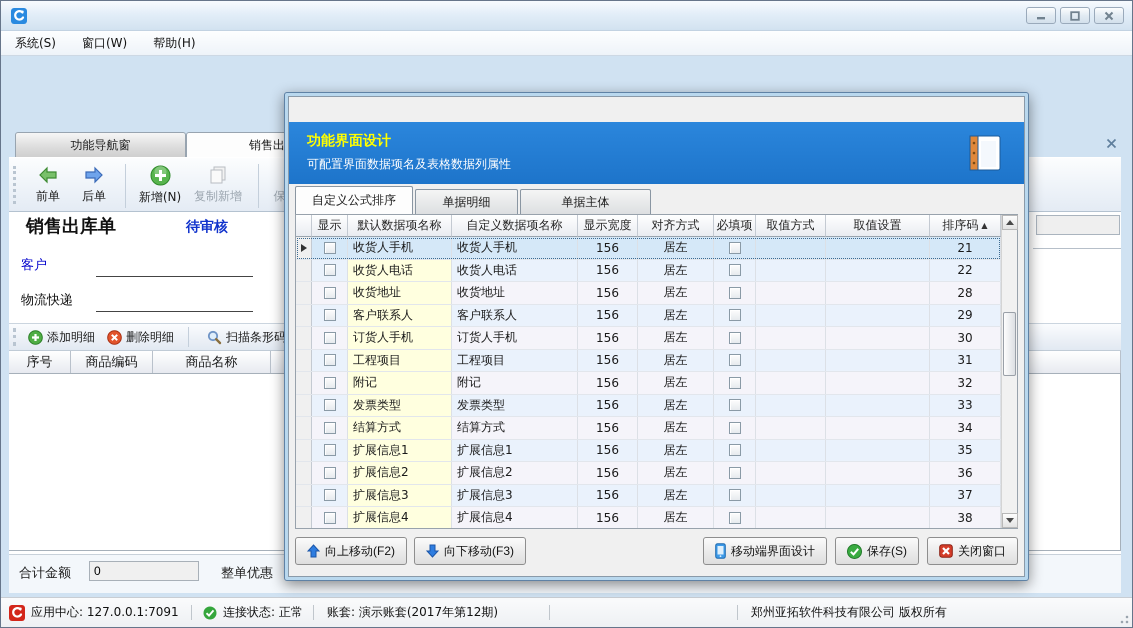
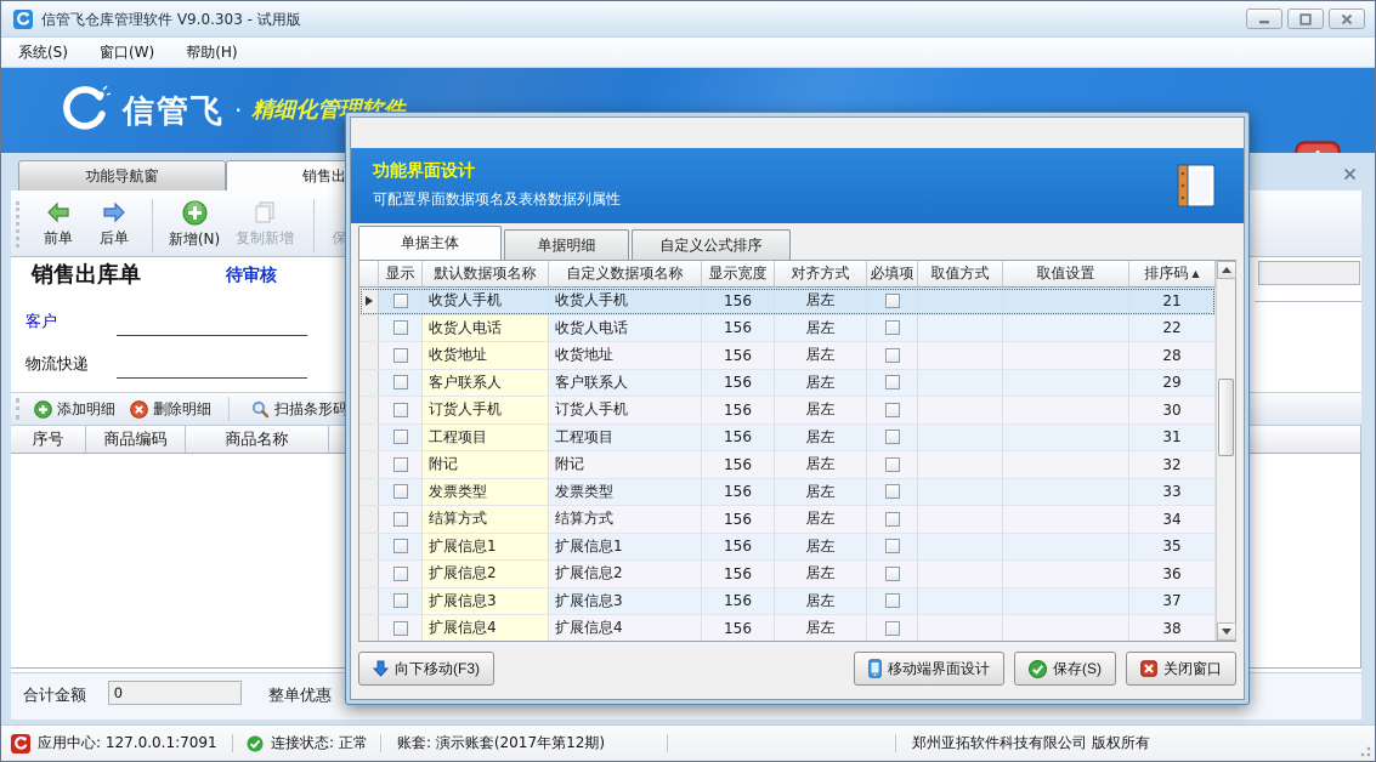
+ 信管飞仓库管理软件 V9.0.303 - 试用版
  系统(S)
  窗口(W)
  帮助(H)
+ 信管飞
+ ·
+ 精细化管理软件
  功能导航窗
  前单
  后单
  新增(N)
  复制新增
  销售出库单
  待审核
  客户
  物流快递
  添加明细
  删除明细
  序号
  商品编码
  商品名称
  合计金额
  0
  整单优惠
  应用中心: 127.0.0.1:7091
  连接状态: 正常
  账套: 演示账套(2017年第12期)
  郑州亚拓软件科技有限公司 版权所有
  功能界面设计
  可配置界面数据项名及表格数据列属性
- 自定义公式排序
+ 单据主体
  单据明细
- 单据主体
+ 自定义公式排序
  显示
  默认数据项名称
  自定义数据项名称
  显示宽度
  对齐方式
  必填项
  取值方式
  取值设置
  排序码
  ▲
  收货人手机
  收货人手机
  156
  居左
  21
  收货人电话
  收货人电话
  156
  居左
  22
  收货地址
  收货地址
  156
  居左
  28
  客户联系人
  客户联系人
  156
  居左
  29
  订货人手机
  订货人手机
  156
  居左
  30
  工程项目
  工程项目
  156
  居左
  31
  附记
  附记
  156
  居左
  32
  发票类型
  发票类型
  156
  居左
  33
  结算方式
  结算方式
  156
  居左
  34
  扩展信息1
  扩展信息1
  156
  居左
  35
  扩展信息2
  扩展信息2
  156
  居左
  36
  扩展信息3
  扩展信息3
  156
  居左
  37
  扩展信息4
  扩展信息4
  156
  居左
  38
- 向上移动(F2)
  向下移动(F3)
  移动端界面设计
  保存(S)
  关闭窗口
